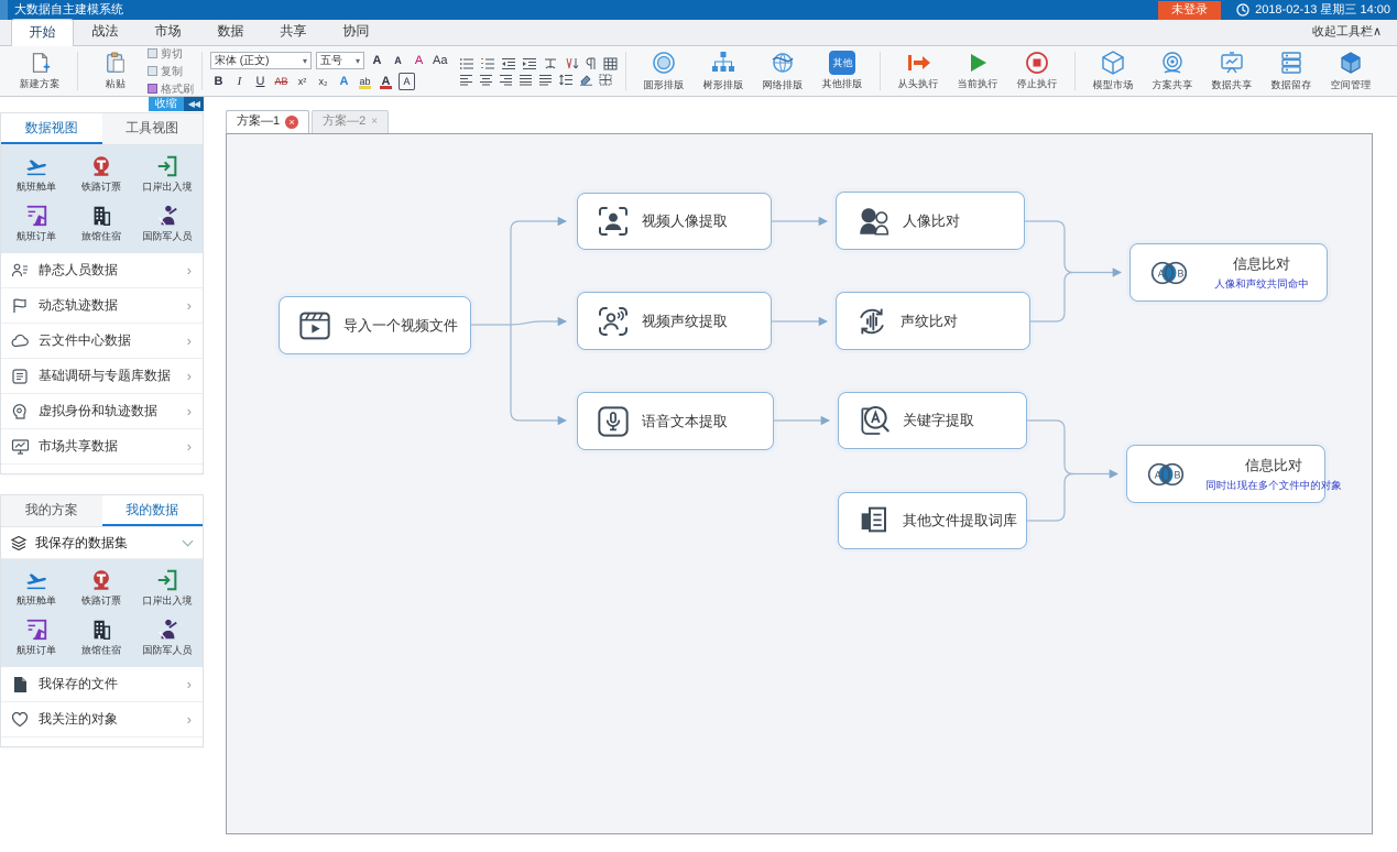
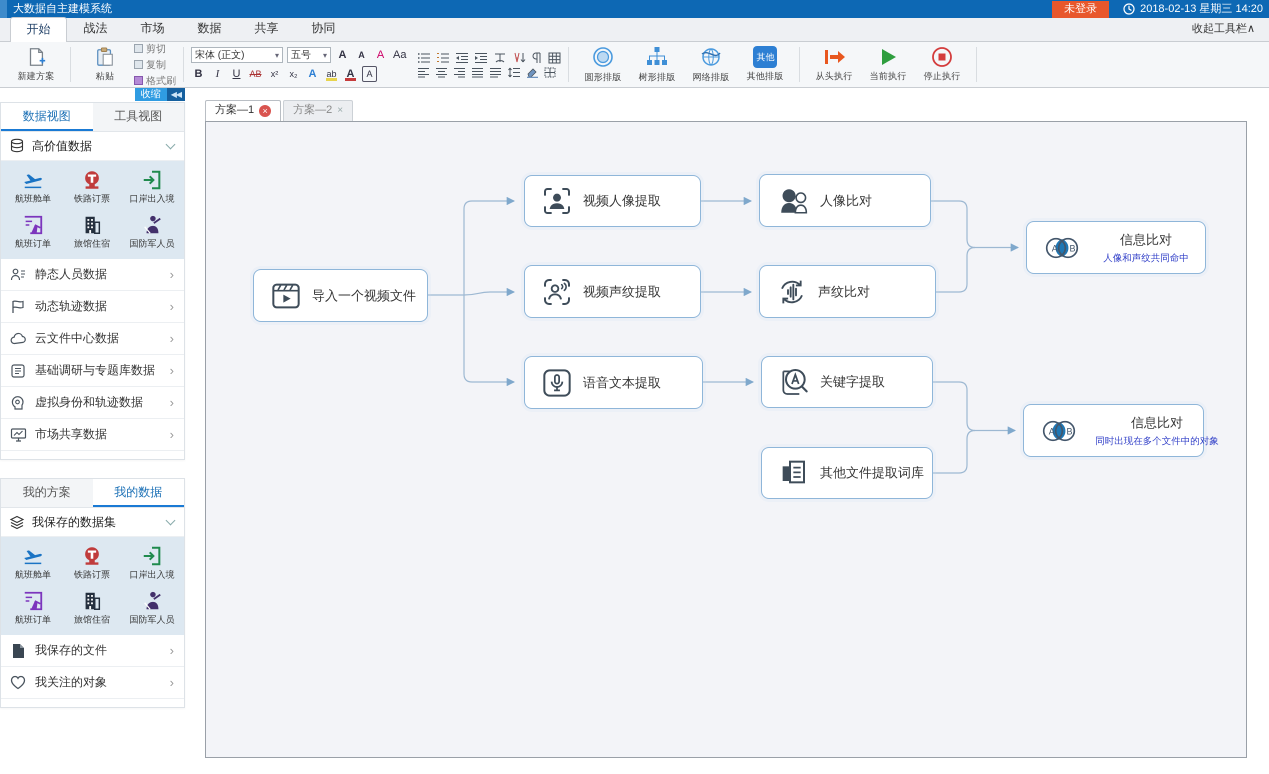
  大数据自主建模系统
  未登录
- 2018-02-13 星期三 14:00
+ 2018-02-13 星期三 14:20
  开始
  战法
  市场
  数据
  共享
  协同
  收起工具栏∧
  新建方案
  粘贴
  剪切
  复制
  格式刷
  宋体 (正文)
  ▾
  五号
  ▾
  A
  A
  A
  Aa
  B
  I
  U
  AB
  x²
  x₂
  A
  ab
  A
  A
  圆形排版
  树形排版
  网络排版
  其他
  其他排版
  从头执行
  当前执行
  停止执行
- 模型市场
- 方案共享
- 数据共享
- 数据留存
- 空间管理
  收缩
  ◀◀
  数据视图
  工具视图
+ 高价值数据
  航班舱单
  铁路订票
  口岸出入境
  航班订单
  旅馆住宿
  国防军人员
  静态人员数据
  ›
  动态轨迹数据
  ›
  云文件中心数据
  ›
  基础调研与专题库数据
  ›
  虚拟身份和轨迹数据
  ›
  市场共享数据
  ›
  我的方案
  我的数据
  我保存的数据集
  航班舱单
  铁路订票
  口岸出入境
  航班订单
  旅馆住宿
  国防军人员
  我保存的文件
  ›
  我关注的对象
  ›
  方案—1
  ×
  方案—2
  ×
  导入一个视频文件
  视频人像提取
  视频声纹提取
  语音文本提取
  人像比对
  声纹比对
  关键字提取
  其他文件提取词库
  A
  B
  信息比对
  人像和声纹共同命中
  A
  B
  信息比对
  同时出现在多个文件中的对象
